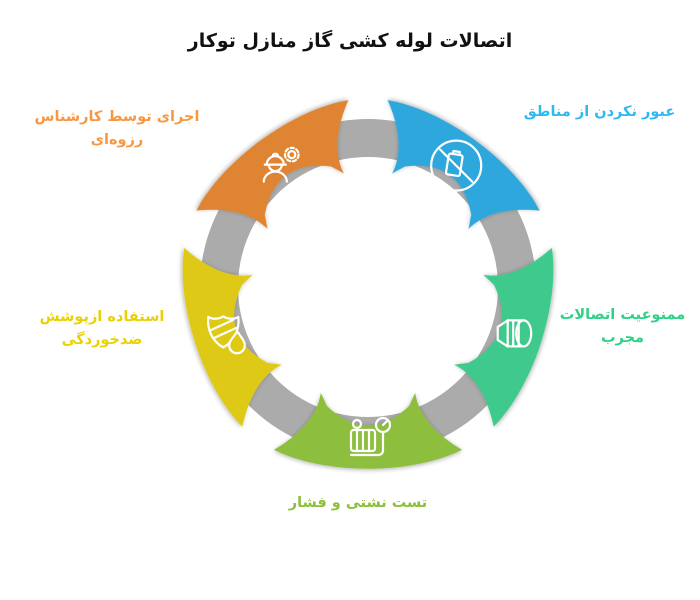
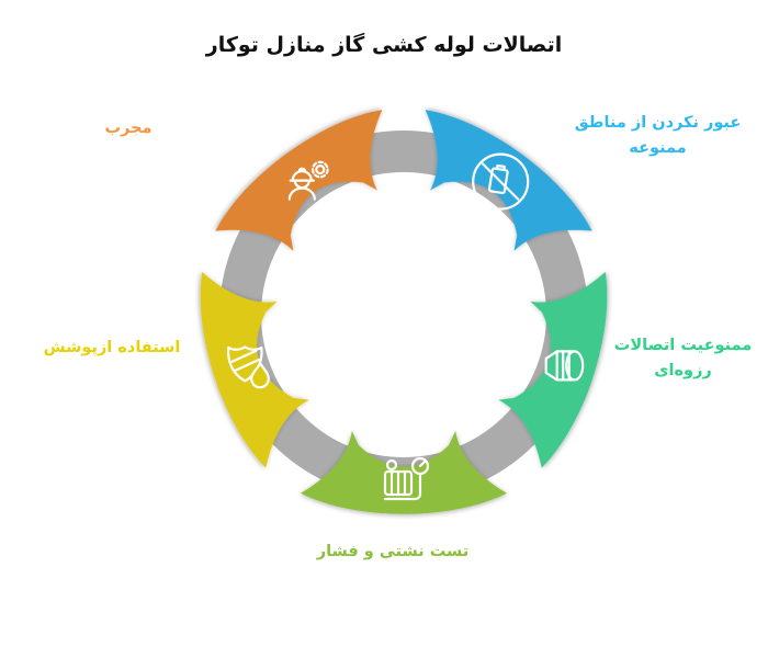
  اتصالات لوله کشی گاز منازل توکار
  عبور نکردن از مناطق
+ ممنوعه
  ممنوعیت اتصالات
- مجرب
+ رزوه‌ای
  تست نشتی و فشار
  استفاده ازپوشش
- ضدخوردگی
- اجرای توسط کارشناس
- رزوه‌ای
+ مجرب
